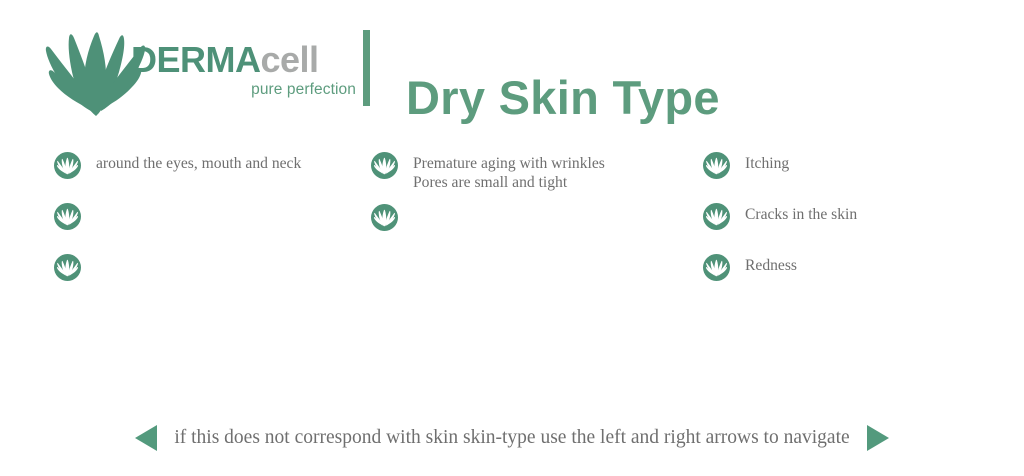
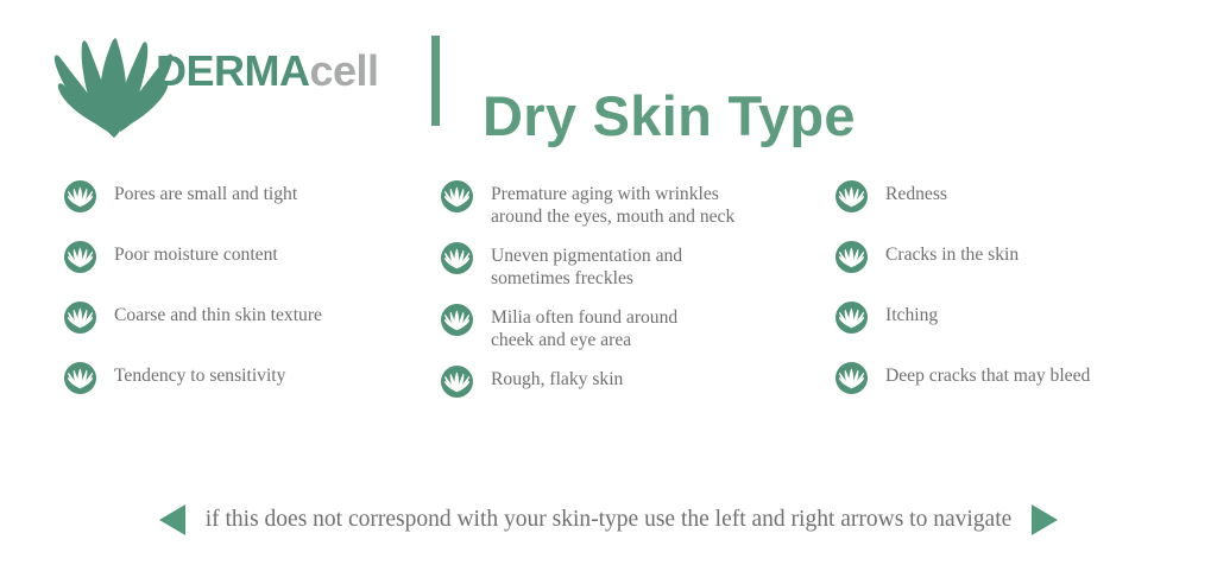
  DERMAcell
- pure perfection
  Dry Skin Type
- around the eyes, mouth and neck
+ Pores are small and tight
+ Poor moisture content
+ Coarse and thin skin texture
+ Tendency to sensitivity
  Premature aging with wrinkles
- Pores are small and tight
+ around the eyes, mouth and neck
+ Uneven pigmentation and
+ sometimes freckles
+ Milia often found around
+ cheek and eye area
+ Rough, flaky skin
- Itching
+ Redness
  Cracks in the skin
- Redness
+ Itching
+ Deep cracks that may bleed
- if this does not correspond with skin skin-type use the left and right arrows to navigate
+ if this does not correspond with your skin-type use the left and right arrows to navigate
